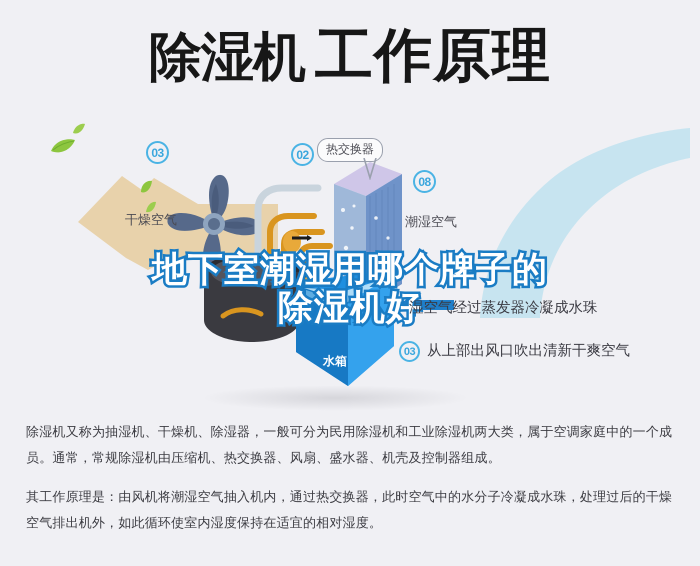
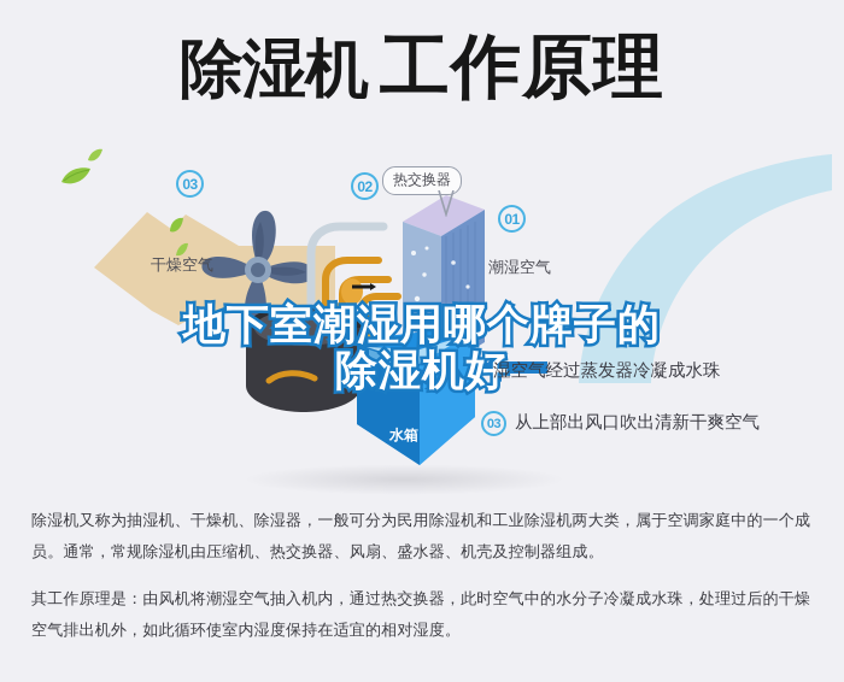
  除湿机 工作原理
  热交换器
- 08
+ 01
  02
  03
  潮湿空气
  干燥空气
  水箱
  地下室潮湿用哪个牌子的
  除湿机好
  湿空气经过蒸发器冷凝成水珠
  03
  从上部出风口吹出清新干爽空气
  除湿机又称为抽湿机、干燥机、除湿器，一般可分为民用除湿机和工业除湿机两大类，属于空调家庭中的一个成员。通常，常规除湿机由压缩机、热交换器、风扇、盛水器、机壳及控制器组成。
  其工作原理是：由风机将潮湿空气抽入机内，通过热交换器，此时空气中的水分子冷凝成水珠，处理过后的干燥空气排出机外，如此循环使室内湿度保持在适宜的相对湿度。
